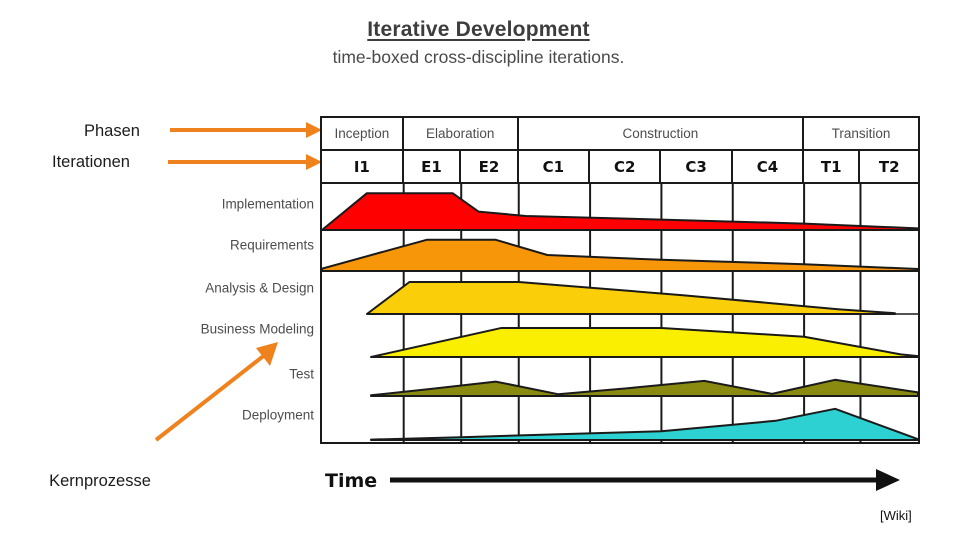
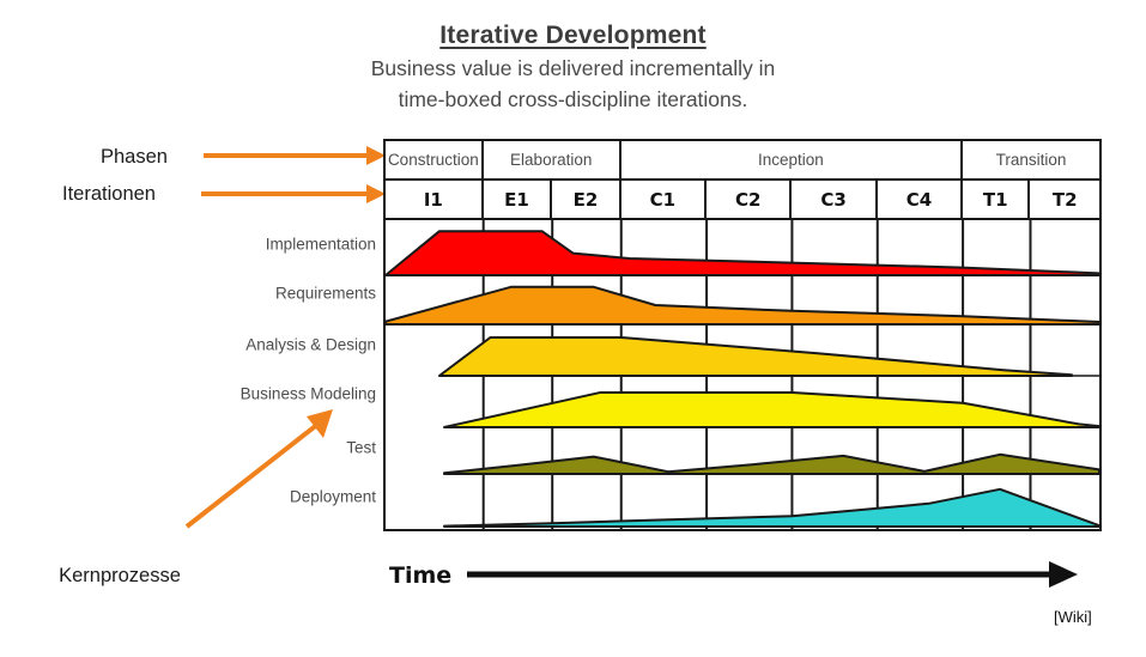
  Iterative Development
+ Business value is delivered incrementally in
  time-boxed cross-discipline iterations.
  Phasen
  Iterationen
  Kernprozesse
  Implementation
  Requirements
  Analysis & Design
  Business Modeling
  Test
  Deployment
- Inception
+ Construction
  Elaboration
- Construction
+ Inception
  Transition
  I1
  E1
  E2
  C1
  C2
  C3
  C4
  T1
  T2
  Time
  [Wiki]
